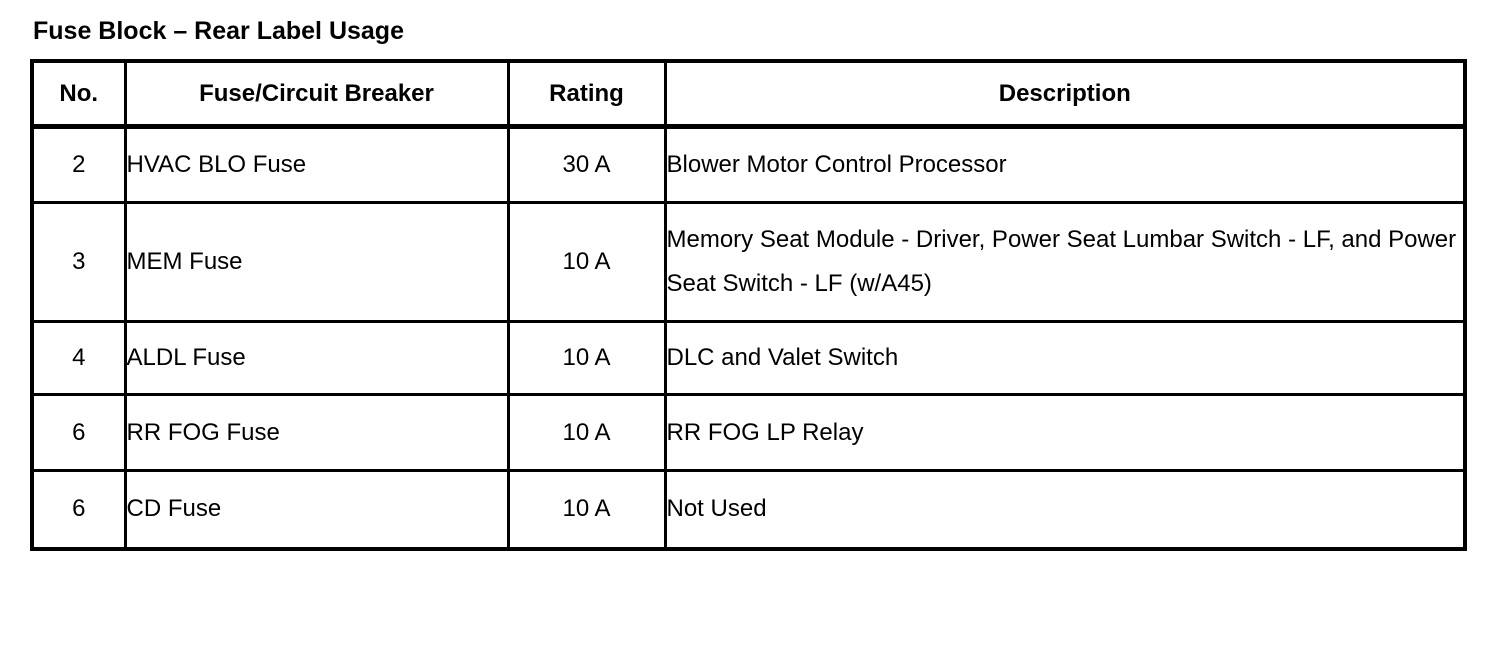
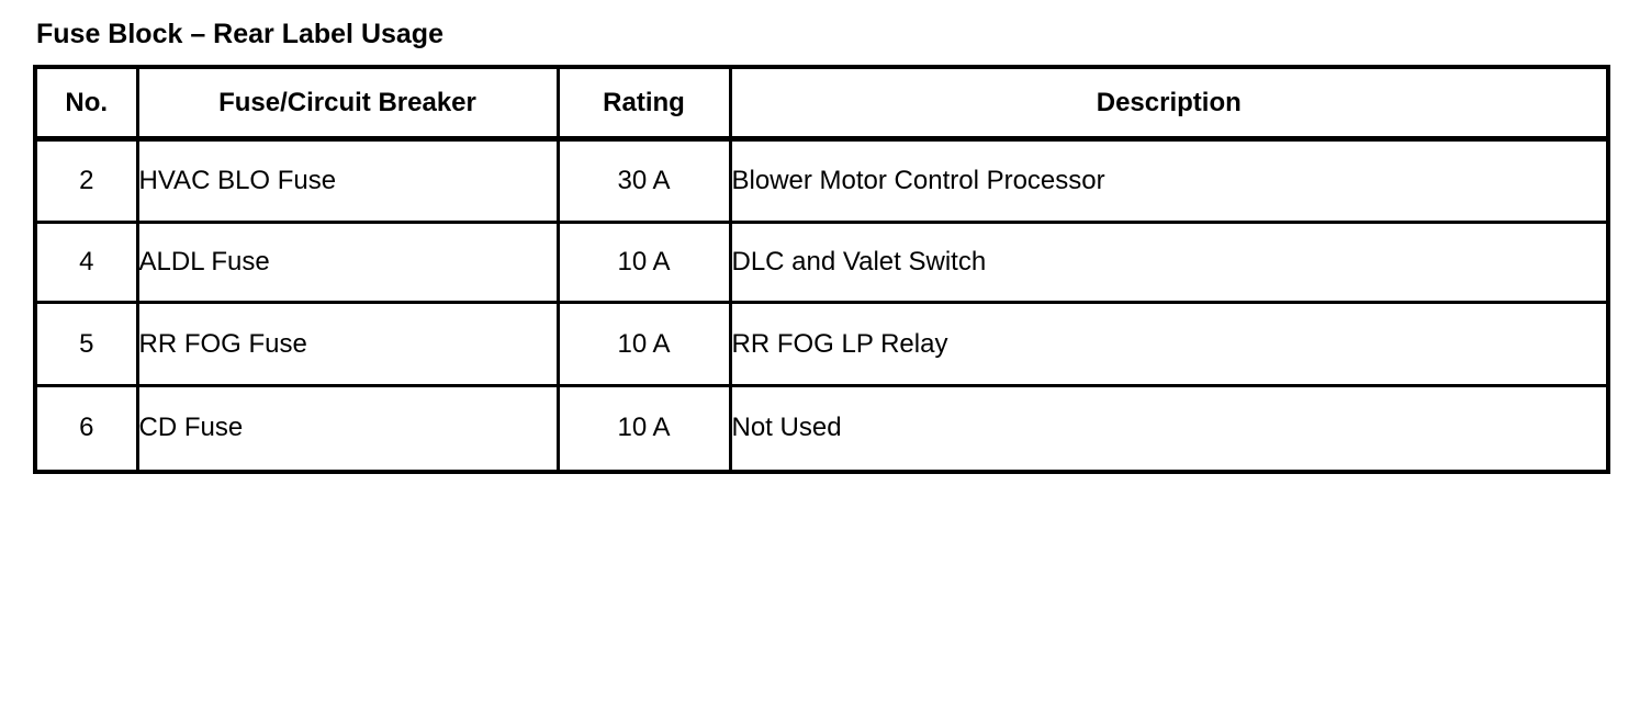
  Fuse Block – Rear Label Usage
  No.	Fuse/Circuit Breaker	Rating	Description
  2	HVAC BLO Fuse	30 A	Blower Motor Control Processor
- 3	MEM Fuse	10 A	Memory Seat Module - Driver, Power Seat Lumbar Switch - LF, and Power Seat Switch - LF (w/A45)
  4	ALDL Fuse	10 A	DLC and Valet Switch
- 6	RR FOG Fuse	10 A	RR FOG LP Relay
+ 5	RR FOG Fuse	10 A	RR FOG LP Relay
  6	CD Fuse	10 A	Not Used
